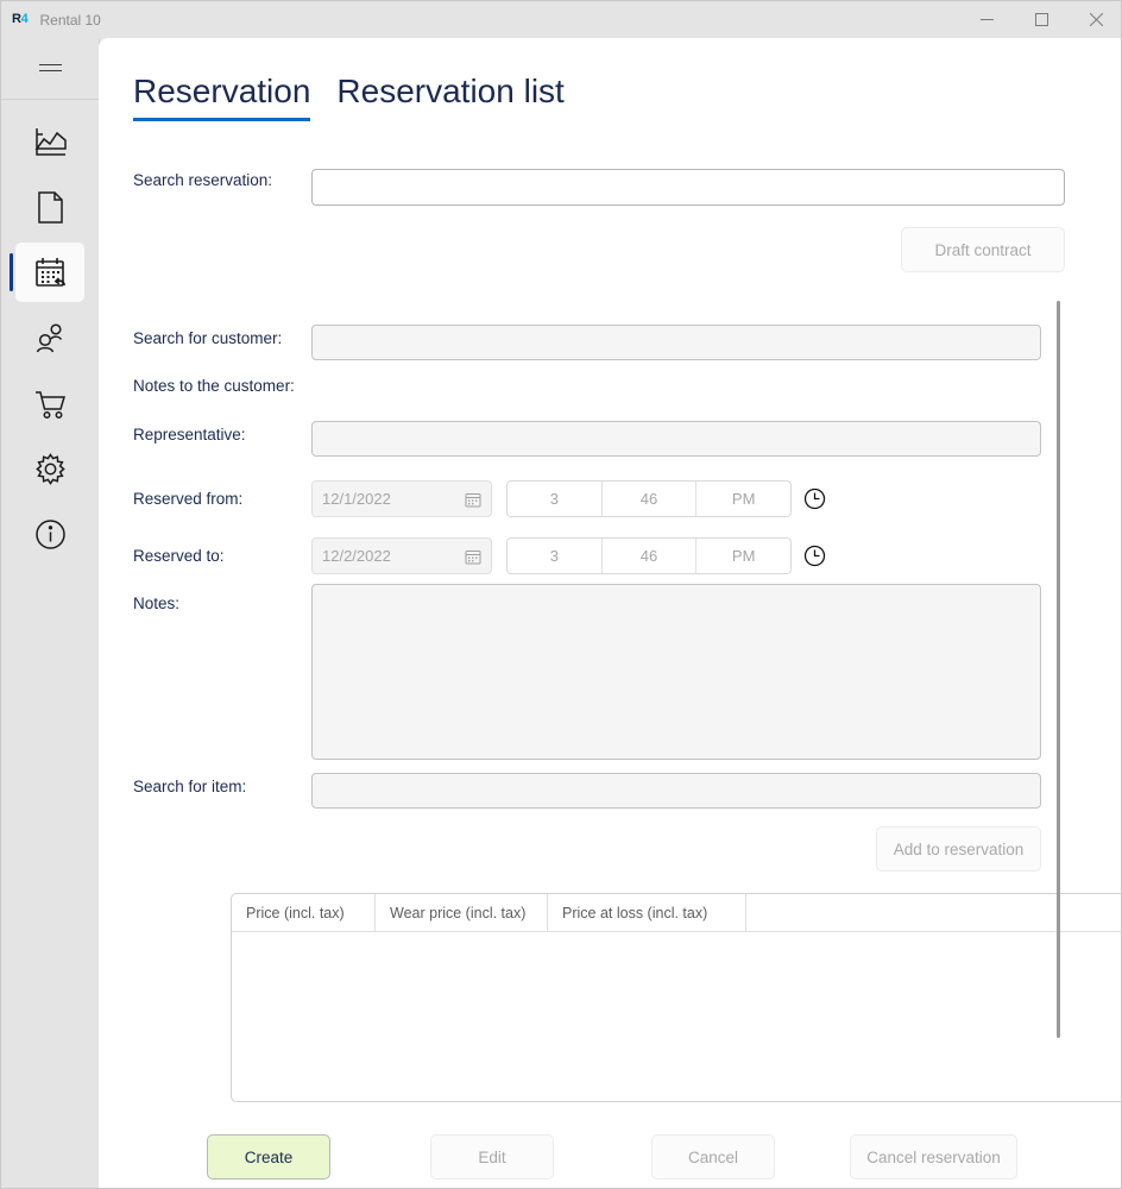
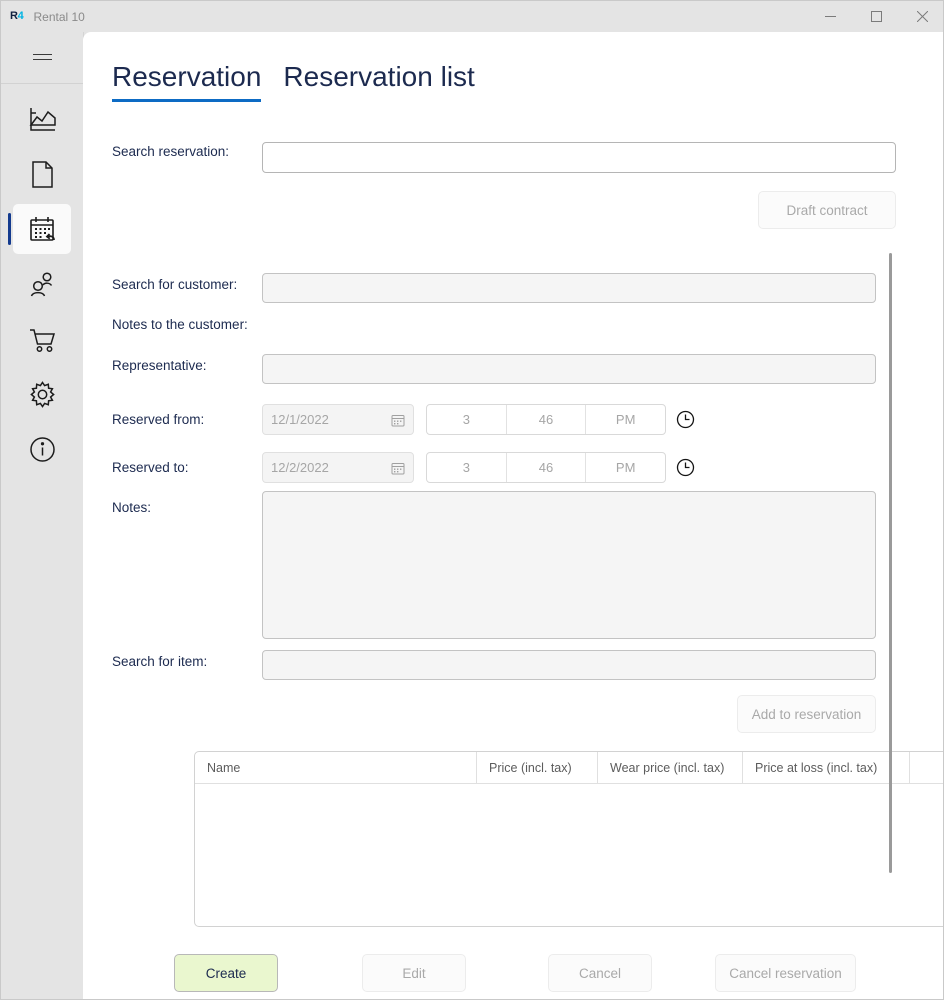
  R4
  Rental 10
  Reservation
  Reservation list
  Search reservation:
  Draft contract
  Search for customer:
  Notes to the customer:
  Representative:
  Reserved from:
  12/1/2022
  3
  46
  PM
  Reserved to:
  12/2/2022
  3
  46
  PM
  Notes:
  Search for item:
  Add to reservation
+ Name
  Price (incl. tax)
  Wear price (incl. tax)
  Price at loss (incl. tax)
  Create
  Edit
  Cancel
  Cancel reservation
